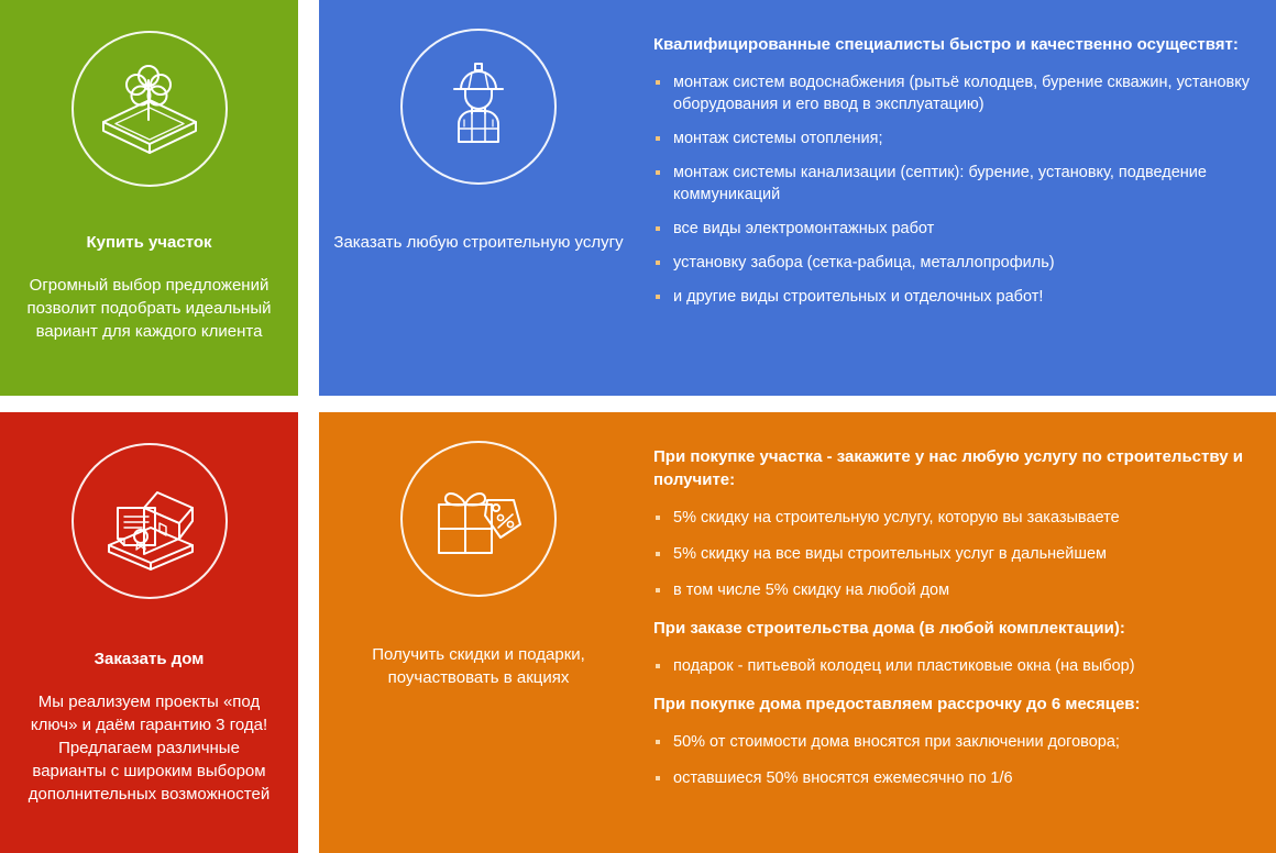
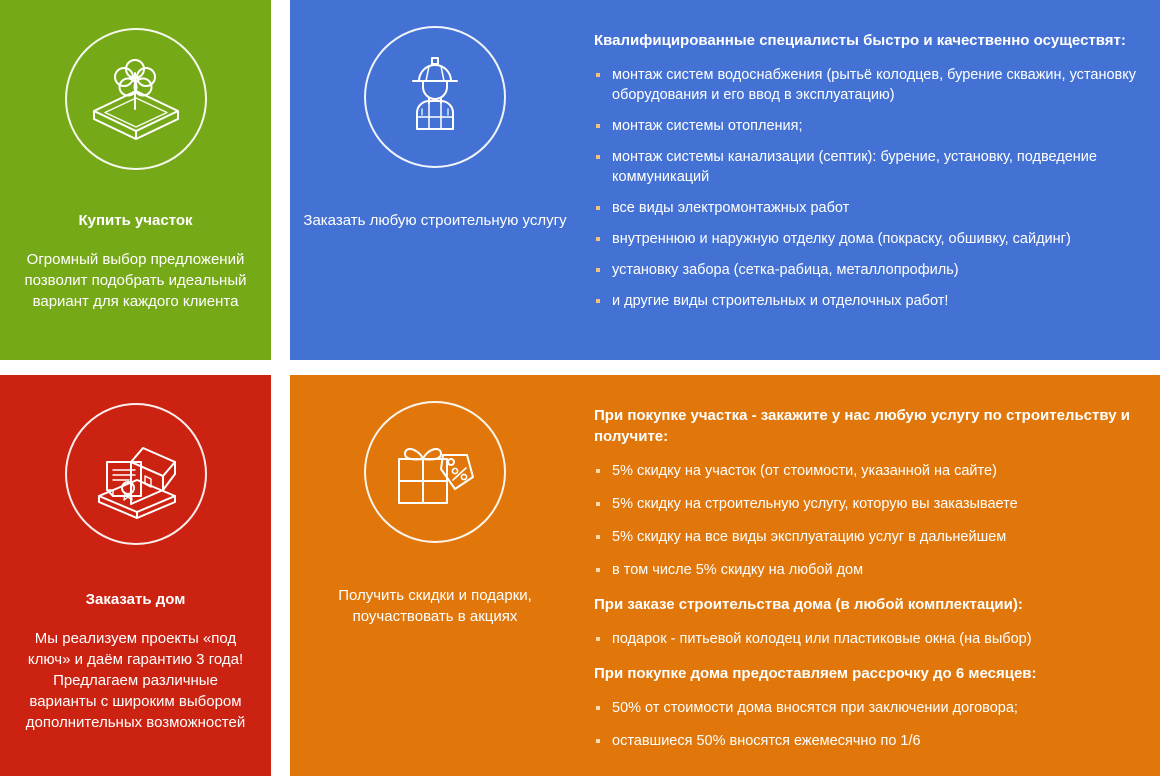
  Купить участок
  Огромный выбор предложений позволит подобрать идеальный вариант для каждого клиента
  Заказать любую строительную услугу
  Квалифицированные специалисты быстро и качественно осуществят:
  монтаж систем водоснабжения (рытьё колодцев, бурение скважин, установку оборудования и его ввод в эксплуатацию)
  монтаж системы отопления;
  монтаж системы канализации (септик): бурение, установку, подведение коммуникаций
  все виды электромонтажных работ
+ внутреннюю и наружную отделку дома (покраску, обшивку, сайдинг)
  установку забора (сетка-рабица, металлопрофиль)
  и другие виды строительных и отделочных работ!
  Заказать дом
  Мы реализуем проекты «под ключ» и даём гарантию 3 года! Предлагаем различные варианты с широким выбором дополнительных возможностей
  Получить скидки и подарки, поучаствовать в акциях
  При покупке участка - закажите у нас любую услугу по строительству и получите:
+ 5% скидку на участок (от стоимости, указанной на сайте)
  5% скидку на строительную услугу, которую вы заказываете
- 5% скидку на все виды строительных услуг в дальнейшем
+ 5% скидку на все виды эксплуатацию услуг в дальнейшем
  в том числе 5% скидку на любой дом
  При заказе строительства дома (в любой комплектации):
  подарок - питьевой колодец или пластиковые окна (на выбор)
  При покупке дома предоставляем рассрочку до 6 месяцев:
  50% от стоимости дома вносятся при заключении договора;
  оставшиеся 50% вносятся ежемесячно по 1/6
